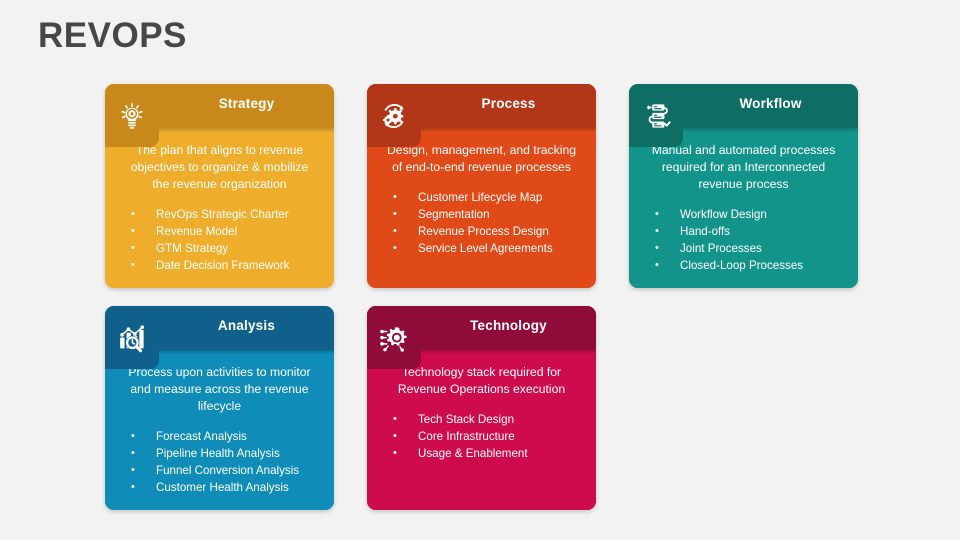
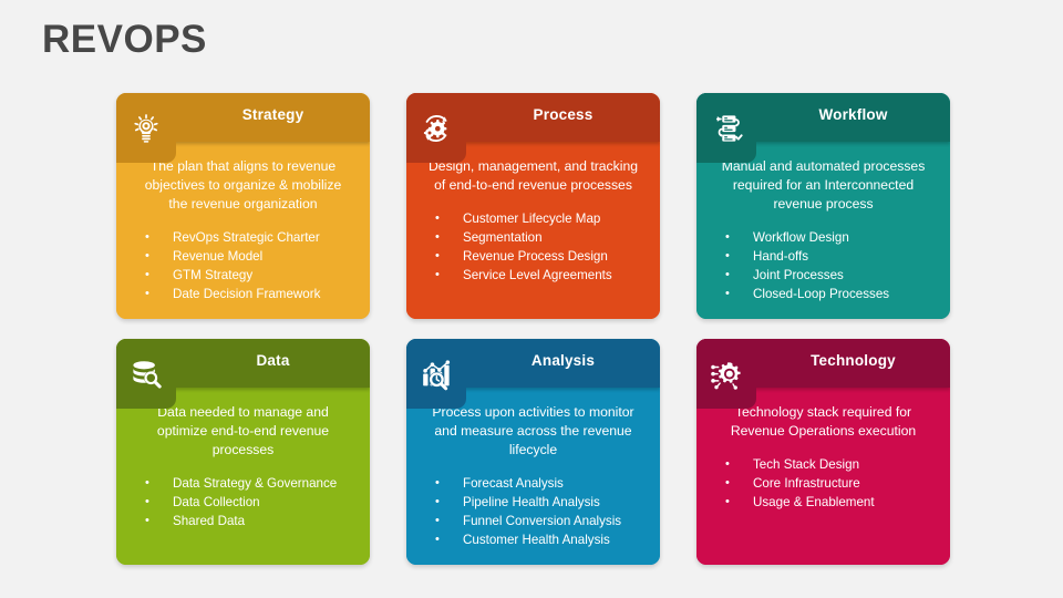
  REVOPS
  The plan that aligns to revenue objectives to organize & mobilize the revenue organization
  RevOps Strategic Charter
  Revenue Model
  GTM Strategy
  Date Decision Framework
  Strategy
  Design, management, and tracking of end-to-end revenue processes
  Customer Lifecycle Map
  Segmentation
  Revenue Process Design
  Service Level Agreements
  Process
  Manual and automated processes required for an Interconnected revenue process
  Workflow Design
  Hand-offs
  Joint Processes
  Closed-Loop Processes
  Workflow
+ Data needed to manage and optimize end-to-end revenue processes
+ Data Strategy & Governance
+ Data Collection
+ Shared Data
+ Data
  Process upon activities to monitor and measure across the revenue lifecycle
  Forecast Analysis
  Pipeline Health Analysis
  Funnel Conversion Analysis
  Customer Health Analysis
  Analysis
  Technology stack required for Revenue Operations execution
  Tech Stack Design
  Core Infrastructure
  Usage & Enablement
  Technology
